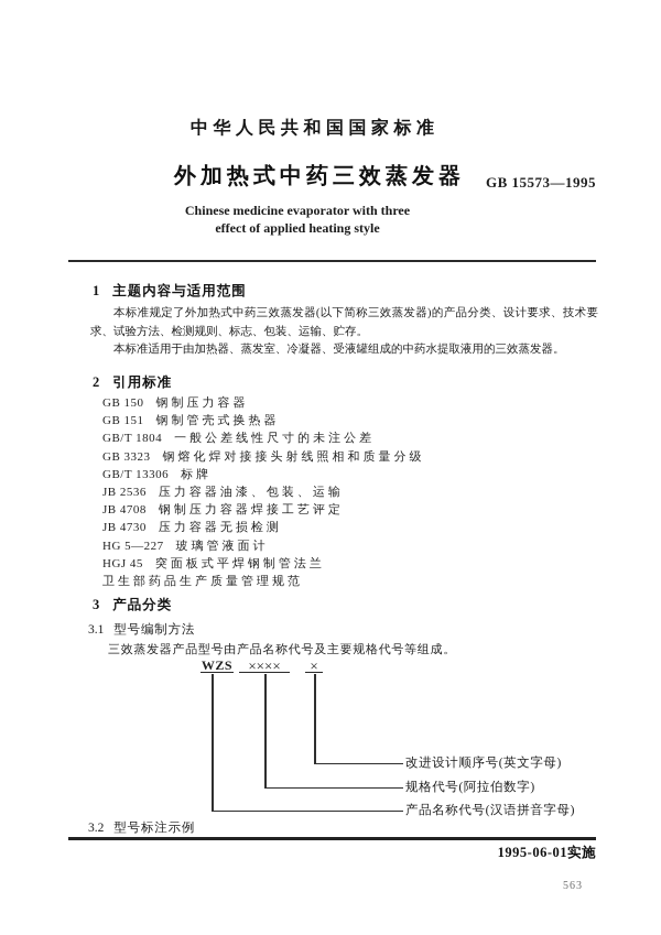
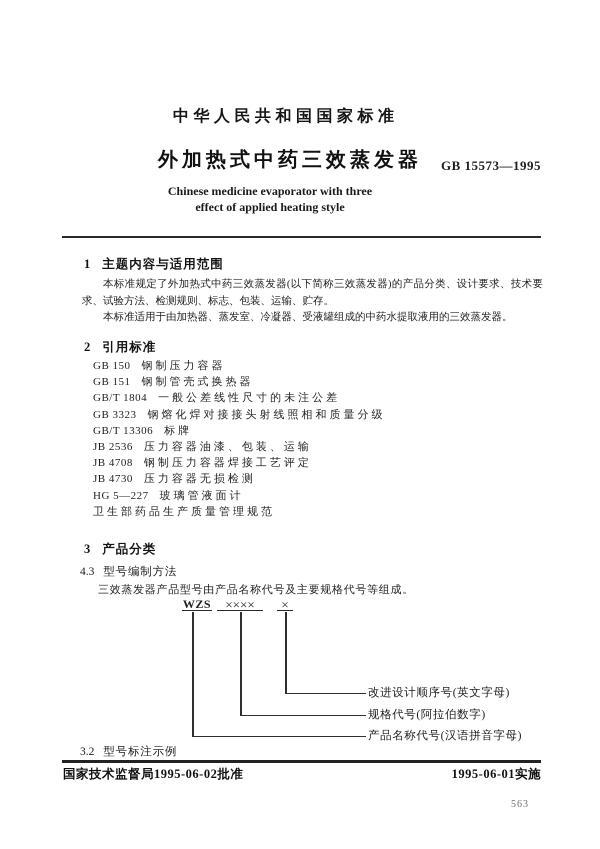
  中华人民共和国国家标准
  外加热式中药三效蒸发器
  GB 15573—1995
  Chinese medicine evaporator with three
  effect of applied heating style
  1 主题内容与适用范围
  本标准规定了外加热式中药三效蒸发器(以下简称三效蒸发器)的产品分类、设计要求、技术要求、试验方法、检测规则、标志、包装、运输、贮存。
  本标准适用于由加热器、蒸发室、冷凝器、受液罐组成的中药水提取液用的三效蒸发器。
  2 引用标准
  GB 150 钢制压力容器
  GB 151 钢制管壳式换热器
  GB/T 1804 一般公差线性尺寸的未注公差
  GB 3323 钢熔化焊对接接头射线照相和质量分级
  GB/T 13306 标牌
  JB 2536 压力容器油漆、包装、运输
  JB 4708 钢制压力容器焊接工艺评定
  JB 4730 压力容器无损检测
  HG 5—227 玻璃管液面计
- HGJ 45 突面板式平焊钢制管法兰
  卫生部药品生产质量管理规范
  3 产品分类
- 3.1 型号编制方法
+ 4.3 型号编制方法
  三效蒸发器产品型号由产品名称代号及主要规格代号等组成。
  WZS
  ××××
  ×
  改进设计顺序号(英文字母)
  规格代号(阿拉伯数字)
  产品名称代号(汉语拼音字母)
  3.2 型号标注示例
+ 国家技术监督局1995-06-02批准
  1995-06-01实施
  563
